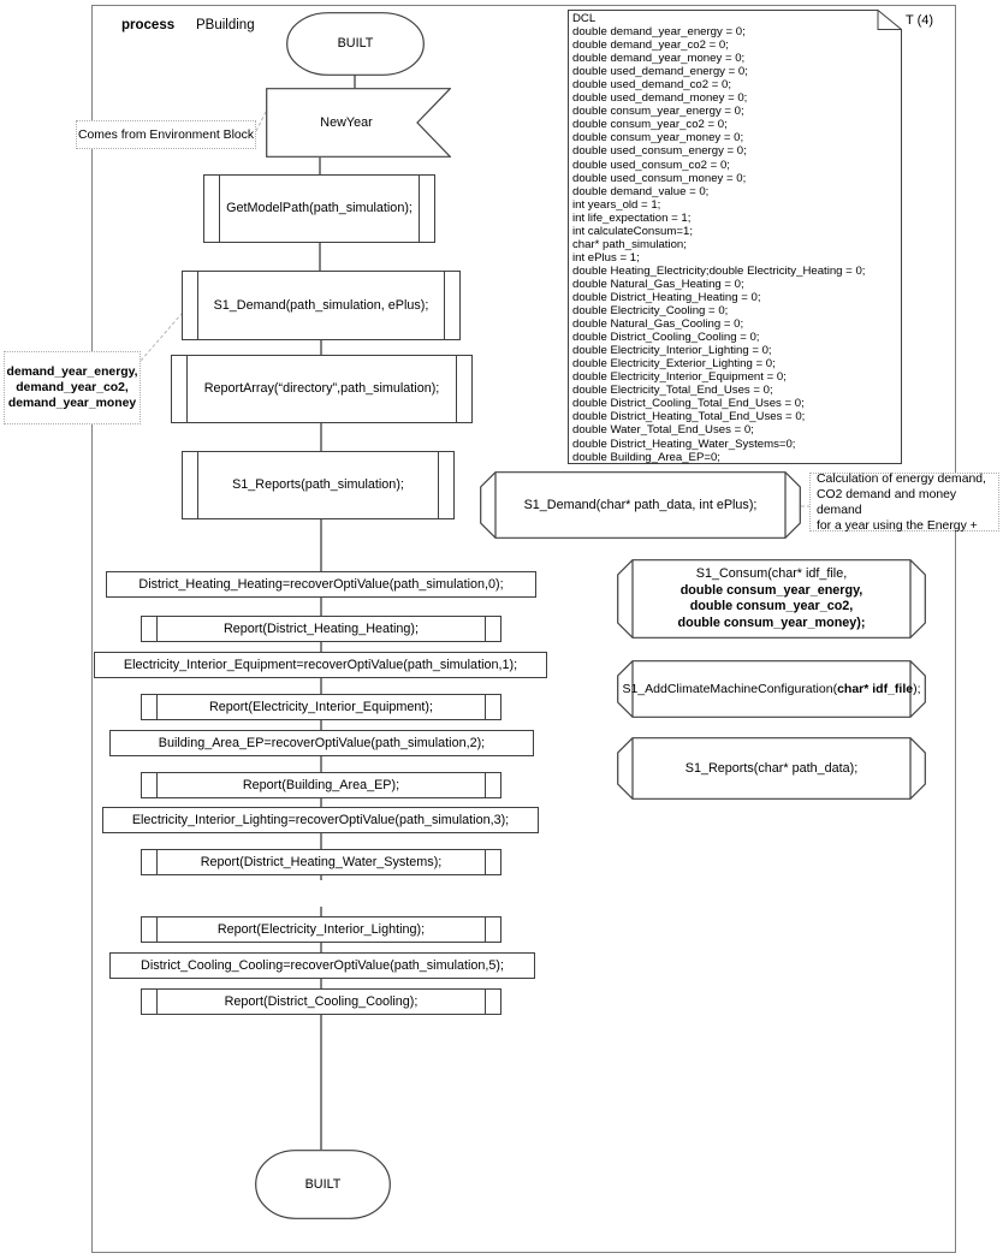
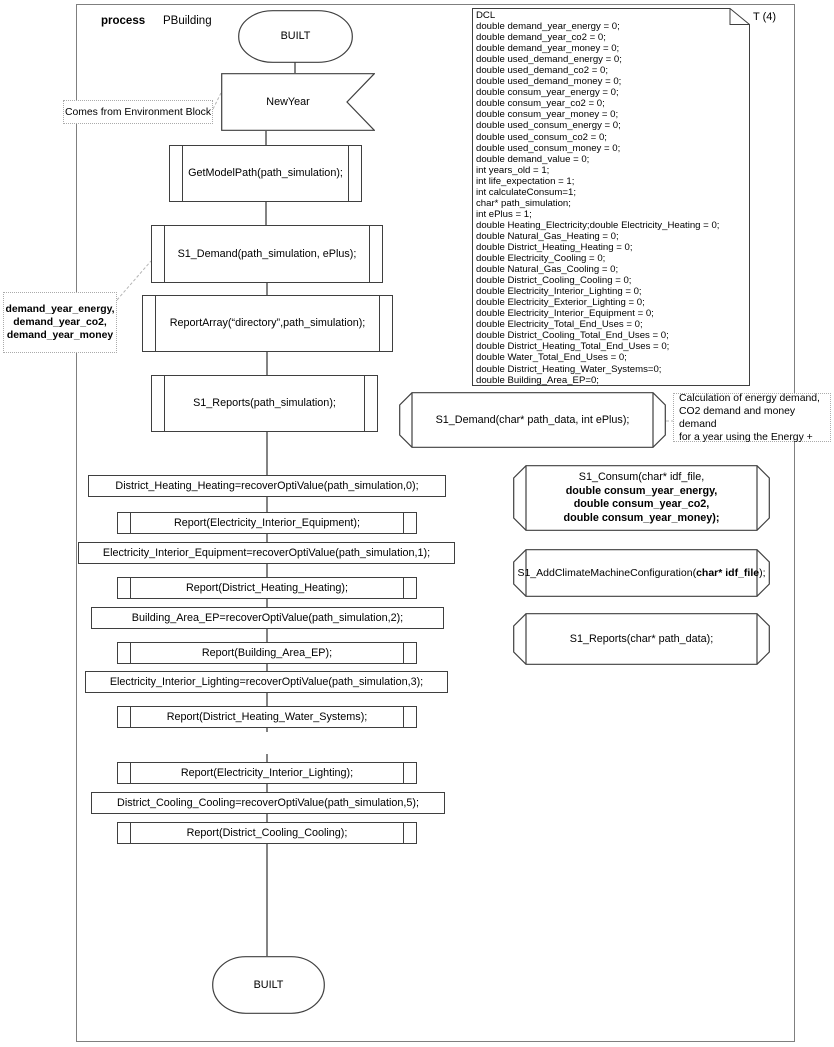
  process
  PBuilding
  DCL
  double demand_year_energy = 0;
  double demand_year_co2 = 0;
  double demand_year_money = 0;
  double used_demand_energy = 0;
  double used_demand_co2 = 0;
  double used_demand_money = 0;
  double consum_year_energy = 0;
  double consum_year_co2 = 0;
  double consum_year_money = 0;
  double used_consum_energy = 0;
  double used_consum_co2 = 0;
  double used_consum_money = 0;
  double demand_value = 0;
  int years_old = 1;
  int life_expectation = 1;
  int calculateConsum=1;
  char* path_simulation;
  int ePlus = 1;
  double Heating_Electricity;double Electricity_Heating = 0;
  double Natural_Gas_Heating = 0;
  double District_Heating_Heating = 0;
  double Electricity_Cooling = 0;
  double Natural_Gas_Cooling = 0;
  double District_Cooling_Cooling = 0;
  double Electricity_Interior_Lighting = 0;
  double Electricity_Exterior_Lighting = 0;
  double Electricity_Interior_Equipment = 0;
  double Electricity_Total_End_Uses = 0;
  double District_Cooling_Total_End_Uses = 0;
  double District_Heating_Total_End_Uses = 0;
  double Water_Total_End_Uses = 0;
  double District_Heating_Water_Systems=0;
  double Building_Area_EP=0;
  T (4)
  BUILT
  NewYear
  GetModelPath(path_simulation);
  S1_Demand(path_simulation, ePlus);
  ReportArray(“directory”,path_simulation);
  S1_Reports(path_simulation);
  District_Heating_Heating=recoverOptiValue(path_simulation,0);
- Report(District_Heating_Heating);
+ Report(Electricity_Interior_Equipment);
  Electricity_Interior_Equipment=recoverOptiValue(path_simulation,1);
- Report(Electricity_Interior_Equipment);
+ Report(District_Heating_Heating);
  Building_Area_EP=recoverOptiValue(path_simulation,2);
  Report(Building_Area_EP);
  Electricity_Interior_Lighting=recoverOptiValue(path_simulation,3);
  Report(District_Heating_Water_Systems);
  Report(Electricity_Interior_Lighting);
  District_Cooling_Cooling=recoverOptiValue(path_simulation,5);
  Report(District_Cooling_Cooling);
  BUILT
  S1_Demand(char* path_data, int ePlus);
  S1_Consum(char* idf_file,
  double consum_year_energy,
  double consum_year_co2,
  double consum_year_money);
  S1_AddClimateMachineConfiguration(char* idf_file);
  S1_Reports(char* path_data);
  Comes from Environment Block
  demand_year_energy,
  demand_year_co2,
  demand_year_money
  Calculation of energy demand,
  CO2 demand and money demand
  for a year using the Energy +
